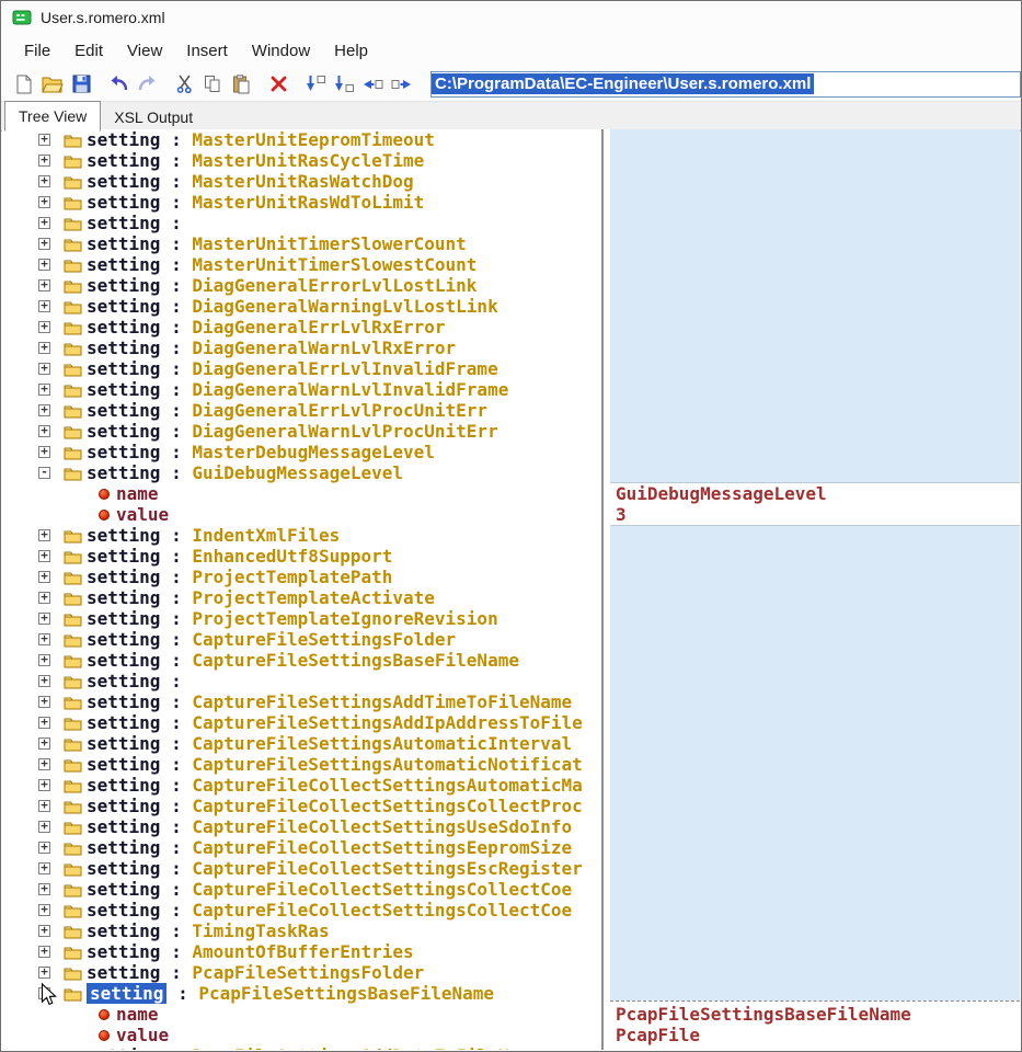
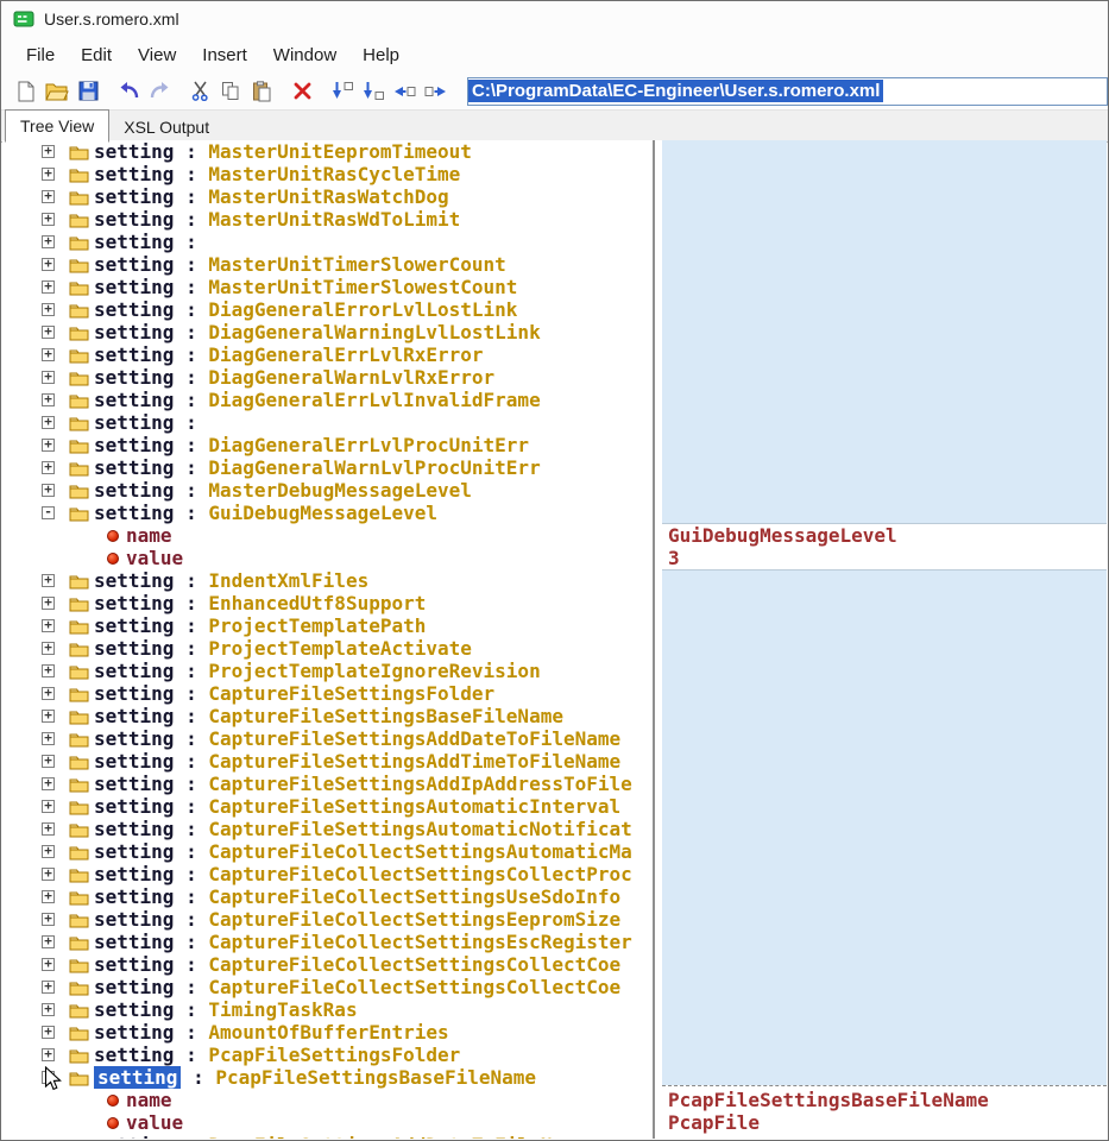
  User.s.romero.xml
  File
  Edit
  View
  Insert
  Window
  Help
  C:\ProgramData\EC-Engineer\User.s.romero.xml
  Tree View
  XSL Output
  +
  setting
  :
  MasterUnitEepromTimeout
  +
  setting
  :
  MasterUnitRasCycleTime
  +
  setting
  :
  MasterUnitRasWatchDog
  +
  setting
  :
  MasterUnitRasWdToLimit
  +
  setting
  :
  +
  setting
  :
  MasterUnitTimerSlowerCount
  +
  setting
  :
  MasterUnitTimerSlowestCount
  +
  setting
  :
  DiagGeneralErrorLvlLostLink
  +
  setting
  :
  DiagGeneralWarningLvlLostLink
  +
  setting
  :
  DiagGeneralErrLvlRxError
  +
  setting
  :
  DiagGeneralWarnLvlRxError
  +
  setting
  :
  DiagGeneralErrLvlInvalidFrame
  +
  setting
  :
- DiagGeneralWarnLvlInvalidFrame
  +
  setting
  :
  DiagGeneralErrLvlProcUnitErr
  +
  setting
  :
  DiagGeneralWarnLvlProcUnitErr
  +
  setting
  :
  MasterDebugMessageLevel
  -
  setting
  :
  GuiDebugMessageLevel
  name
  value
  +
  setting
  :
  IndentXmlFiles
  +
  setting
  :
  EnhancedUtf8Support
  +
  setting
  :
  ProjectTemplatePath
  +
  setting
  :
  ProjectTemplateActivate
  +
  setting
  :
  ProjectTemplateIgnoreRevision
  +
  setting
  :
  CaptureFileSettingsFolder
  +
  setting
  :
  CaptureFileSettingsBaseFileName
  +
  setting
  :
+ CaptureFileSettingsAddDateToFileName
  +
  setting
  :
  CaptureFileSettingsAddTimeToFileName
  +
  setting
  :
  CaptureFileSettingsAddIpAddressToFile
  +
  setting
  :
  CaptureFileSettingsAutomaticInterval
  +
  setting
  :
  CaptureFileSettingsAutomaticNotificat
  +
  setting
  :
  CaptureFileCollectSettingsAutomaticMa
  +
  setting
  :
  CaptureFileCollectSettingsCollectProc
  +
  setting
  :
  CaptureFileCollectSettingsUseSdoInfo
  +
  setting
  :
  CaptureFileCollectSettingsEepromSize
  +
  setting
  :
  CaptureFileCollectSettingsEscRegister
  +
  setting
  :
  CaptureFileCollectSettingsCollectCoe
  +
  setting
  :
  CaptureFileCollectSettingsCollectCoe
  +
  setting
  :
  TimingTaskRas
  +
  setting
  :
  AmountOfBufferEntries
  +
  setting
  :
  PcapFileSettingsFolder
  setting
  :
  PcapFileSettingsBaseFileName
  name
  value
  GuiDebugMessageLevel
  3
  PcapFileSettingsBaseFileName
  PcapFile
